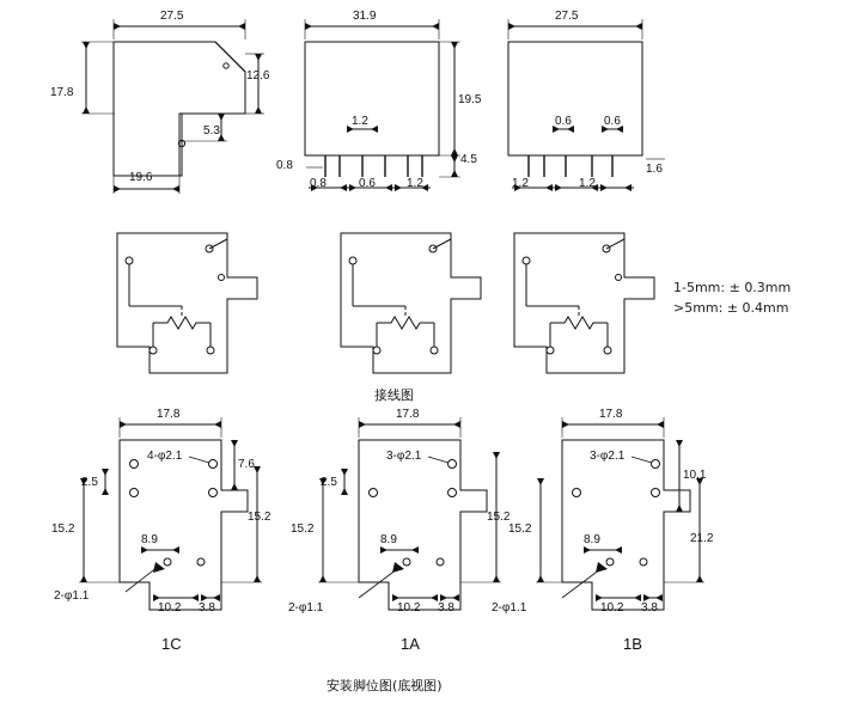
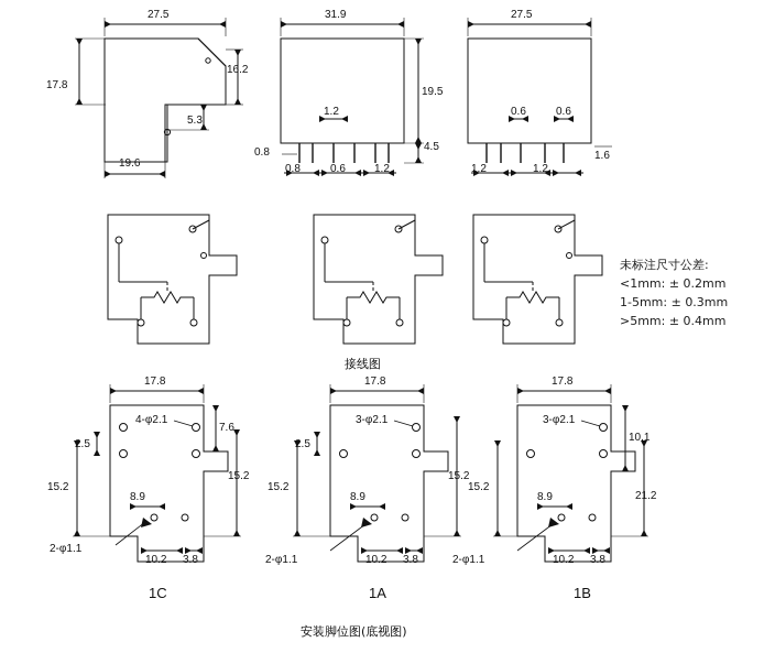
  27.5
- 12.6
+ 16.2
  17.8
  5.3
  19.6
  31.9
  19.5
  1.2
  4.5
  0.8
  0.8
  0.6
  1.2
  27.5
  0.6
  0.6
  1.6
  1.2
  1.2
  接线图
+ 未标注尺寸公差:
+ <1mm: ± 0.2mm
  1-5mm: ± 0.3mm
  >5mm: ± 0.4mm
  17.8
  4-φ2.1
  7.6
  15.2
  2.5
  15.2
  8.9
  2-φ1.1
  10.2
  3.8
  1C
  17.8
  3-φ2.1
  15.2
  2.5
  15.2
  8.9
  2-φ1.1
  10.2
  3.8
  1A
  17.8
  3-φ2.1
  10.1
  21.2
  15.2
  8.9
  2-φ1.1
  10.2
  3.8
  1B
  安装脚位图(底视图)
